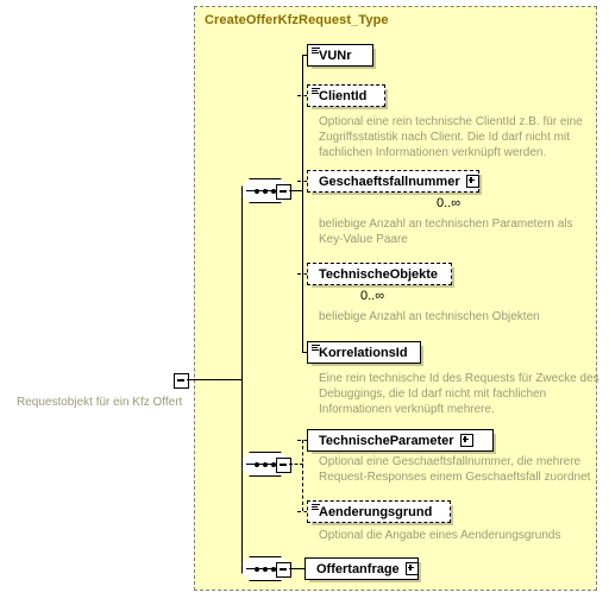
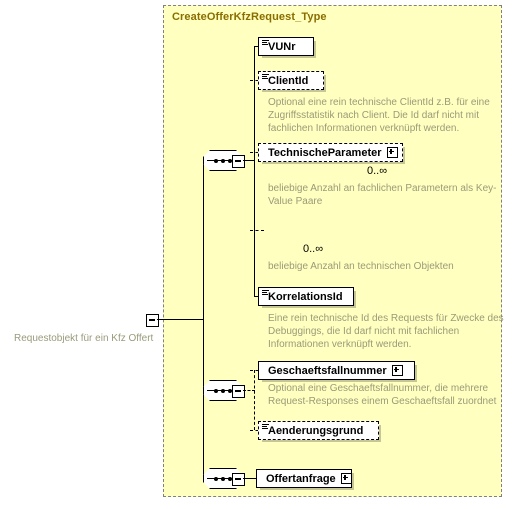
  CreateOfferKfzRequest_Type
  Requestobjekt für ein Kfz Offert
  VUNr
  ClientId
  Optional eine rein technische ClientId z.B. für eine Zugriffsstatistik nach Client. Die Id darf nicht mit fachlichen Informationen verknüpft werden.
- Geschaeftsfallnummer
+ TechnischeParameter
  0..∞
- beliebige Anzahl an technischen Parametern als Key-Value Paare
+ beliebige Anzahl an fachlichen Parametern als Key-Value Paare
- TechnischeObjekte
  0..∞
  beliebige Anzahl an technischen Objekten
  KorrelationsId
- Eine rein technische Id des Requests für Zwecke des Debuggings, die Id darf nicht mit fachlichen Informationen verknüpft mehrere.
+ Eine rein technische Id des Requests für Zwecke des Debuggings, die Id darf nicht mit fachlichen Informationen verknüpft werden.
- TechnischeParameter
+ Geschaeftsfallnummer
  Optional eine Geschaeftsfallnummer, die mehrere Request-Responses einem Geschaeftsfall zuordnet
  Aenderungsgrund
- Optional die Angabe eines Aenderungsgrunds
  Offertanfrage
